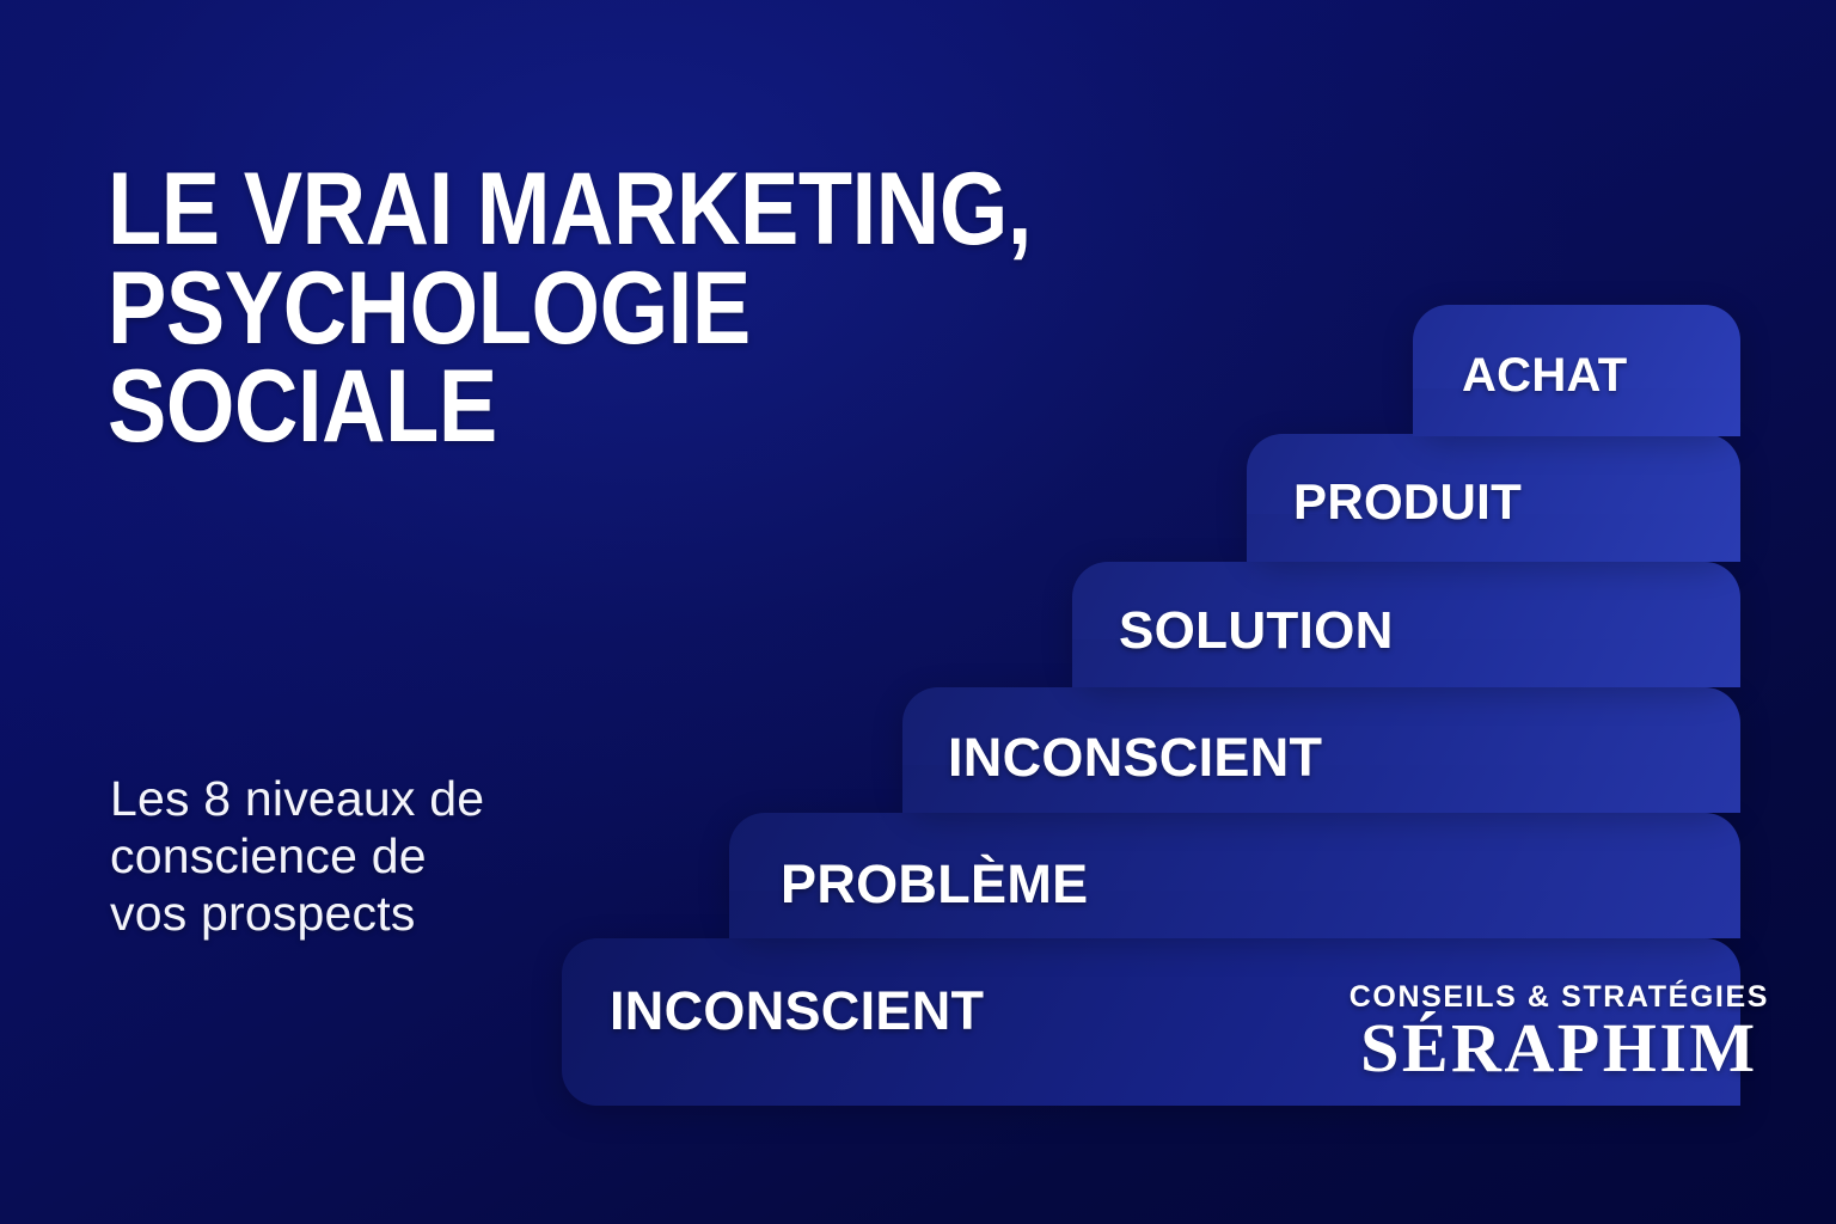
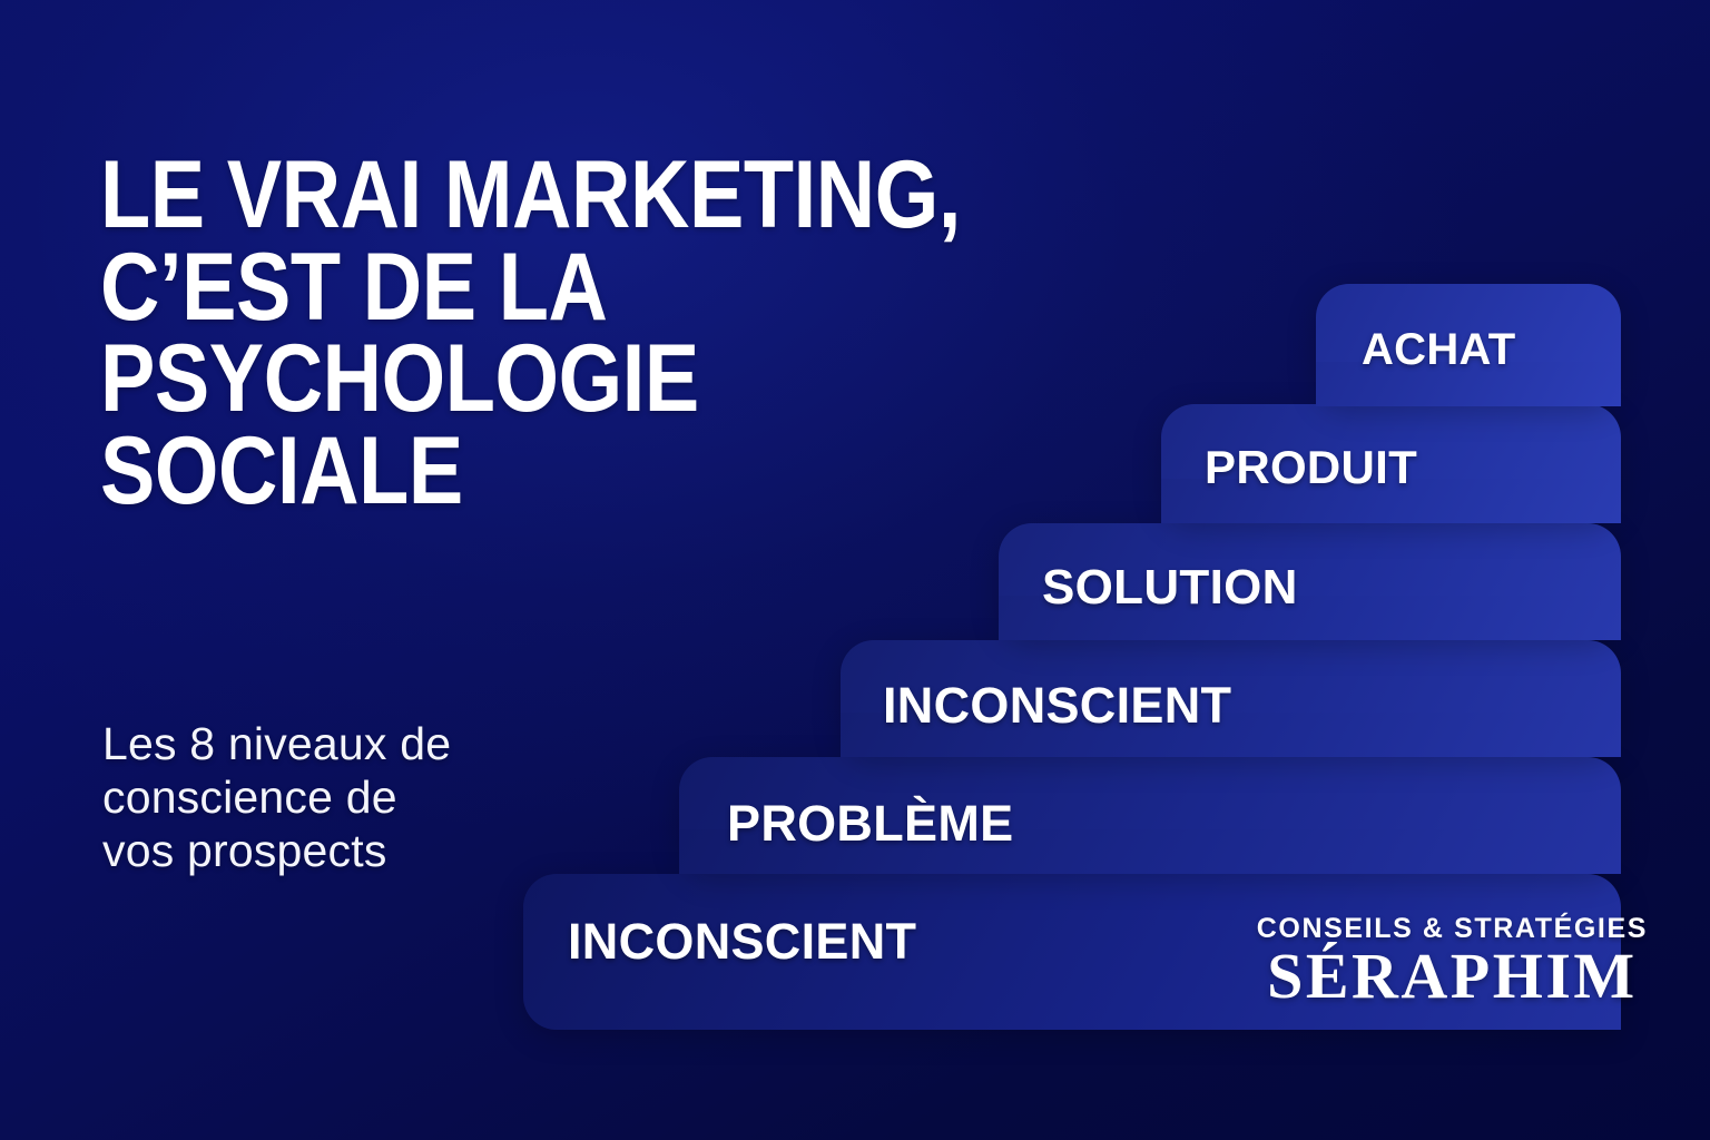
  INCONSCIENT
  PROBLÈME
  INCONSCIENT
  SOLUTION
  PRODUIT
  ACHAT
  LE VRAI MARKETING,
+ C’EST DE LA
  PSYCHOLOGIE
  SOCIALE
  Les 8 niveaux de
  conscience de
  vos prospects
  CONSEILS & STRATÉGIES
  SÉRAPHIM
